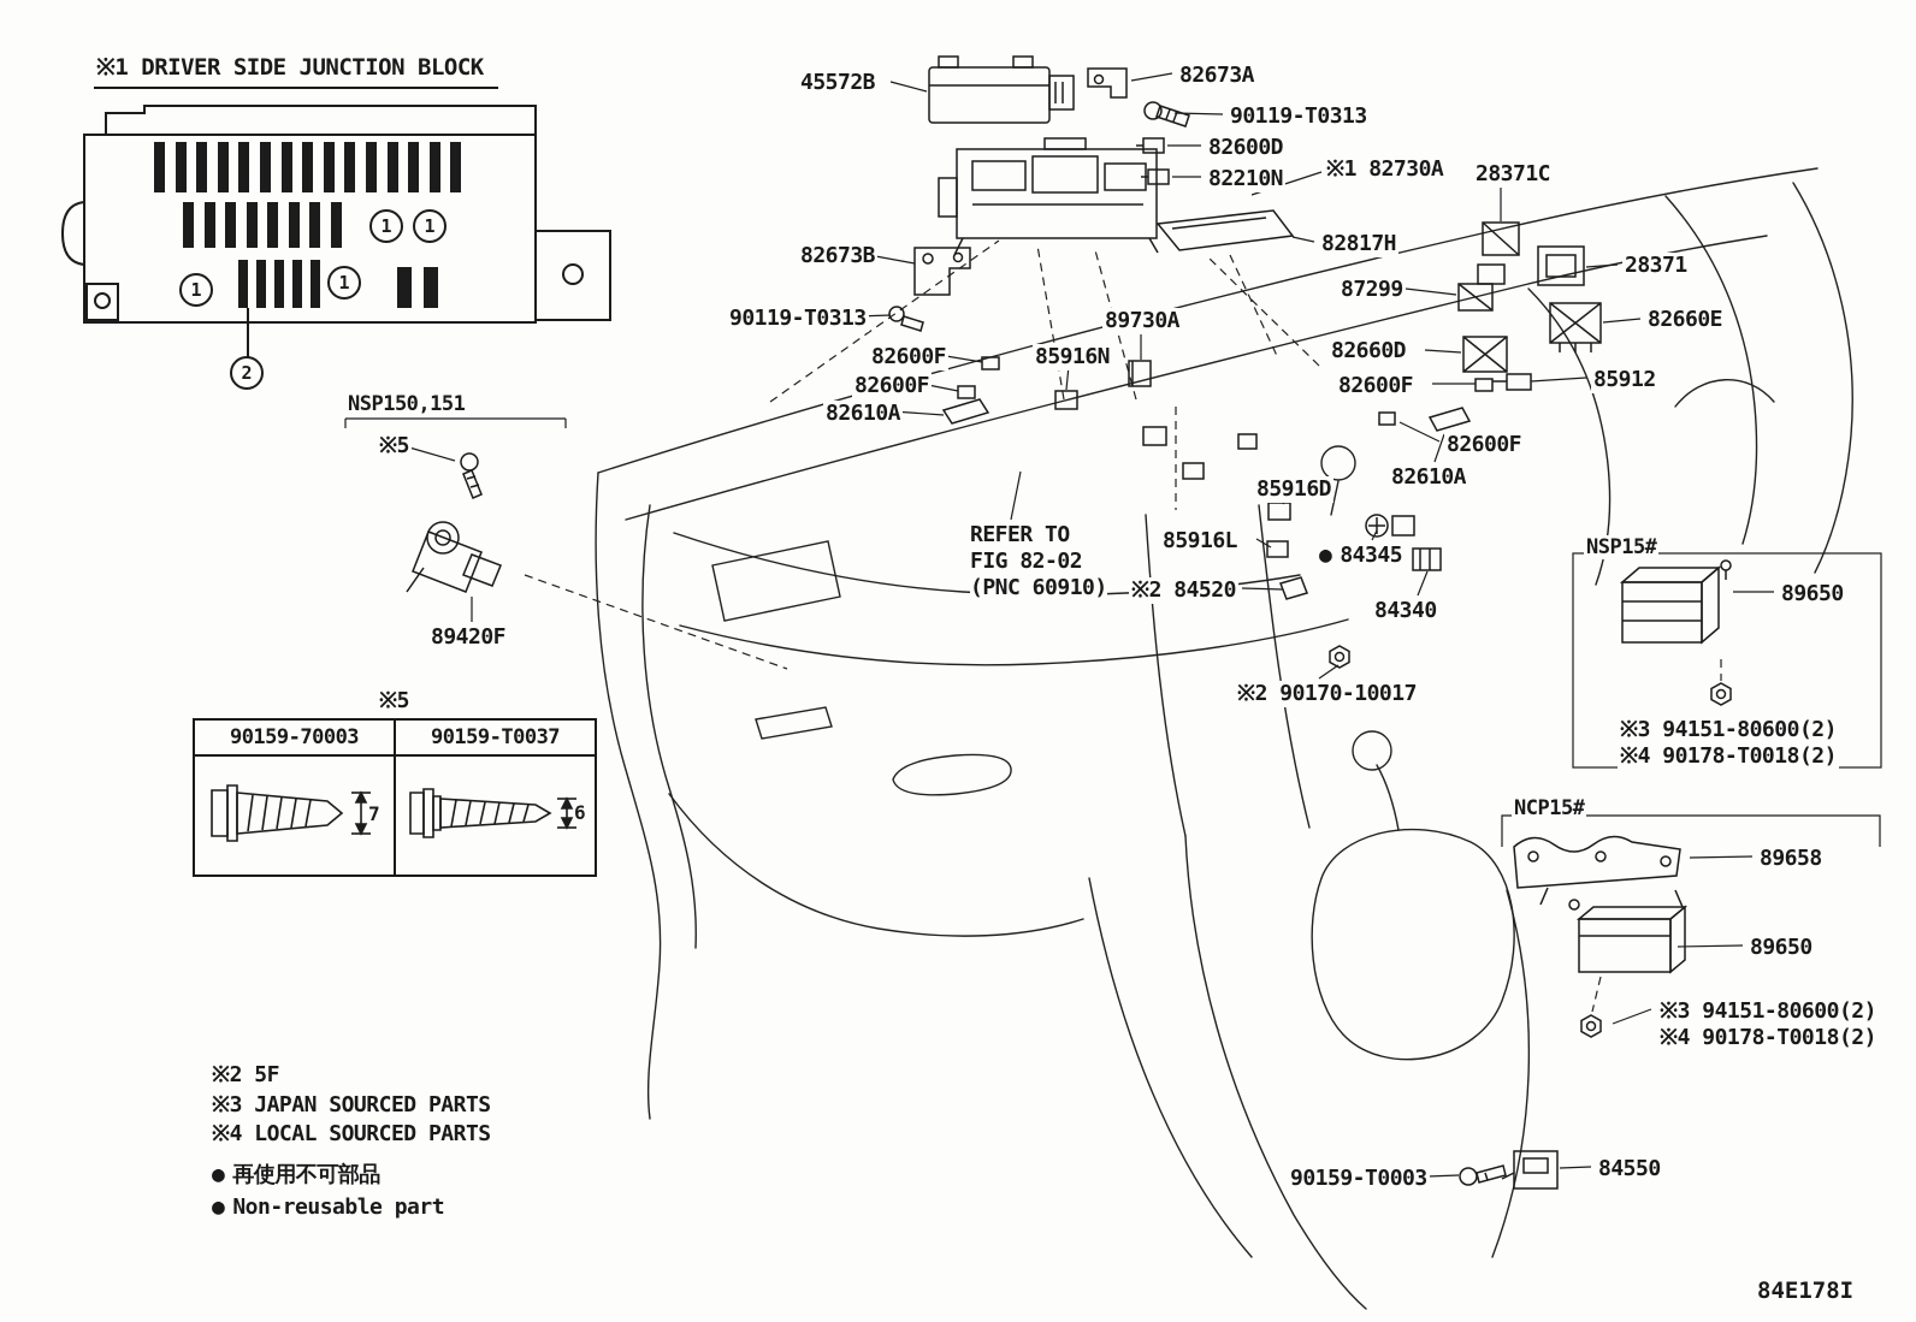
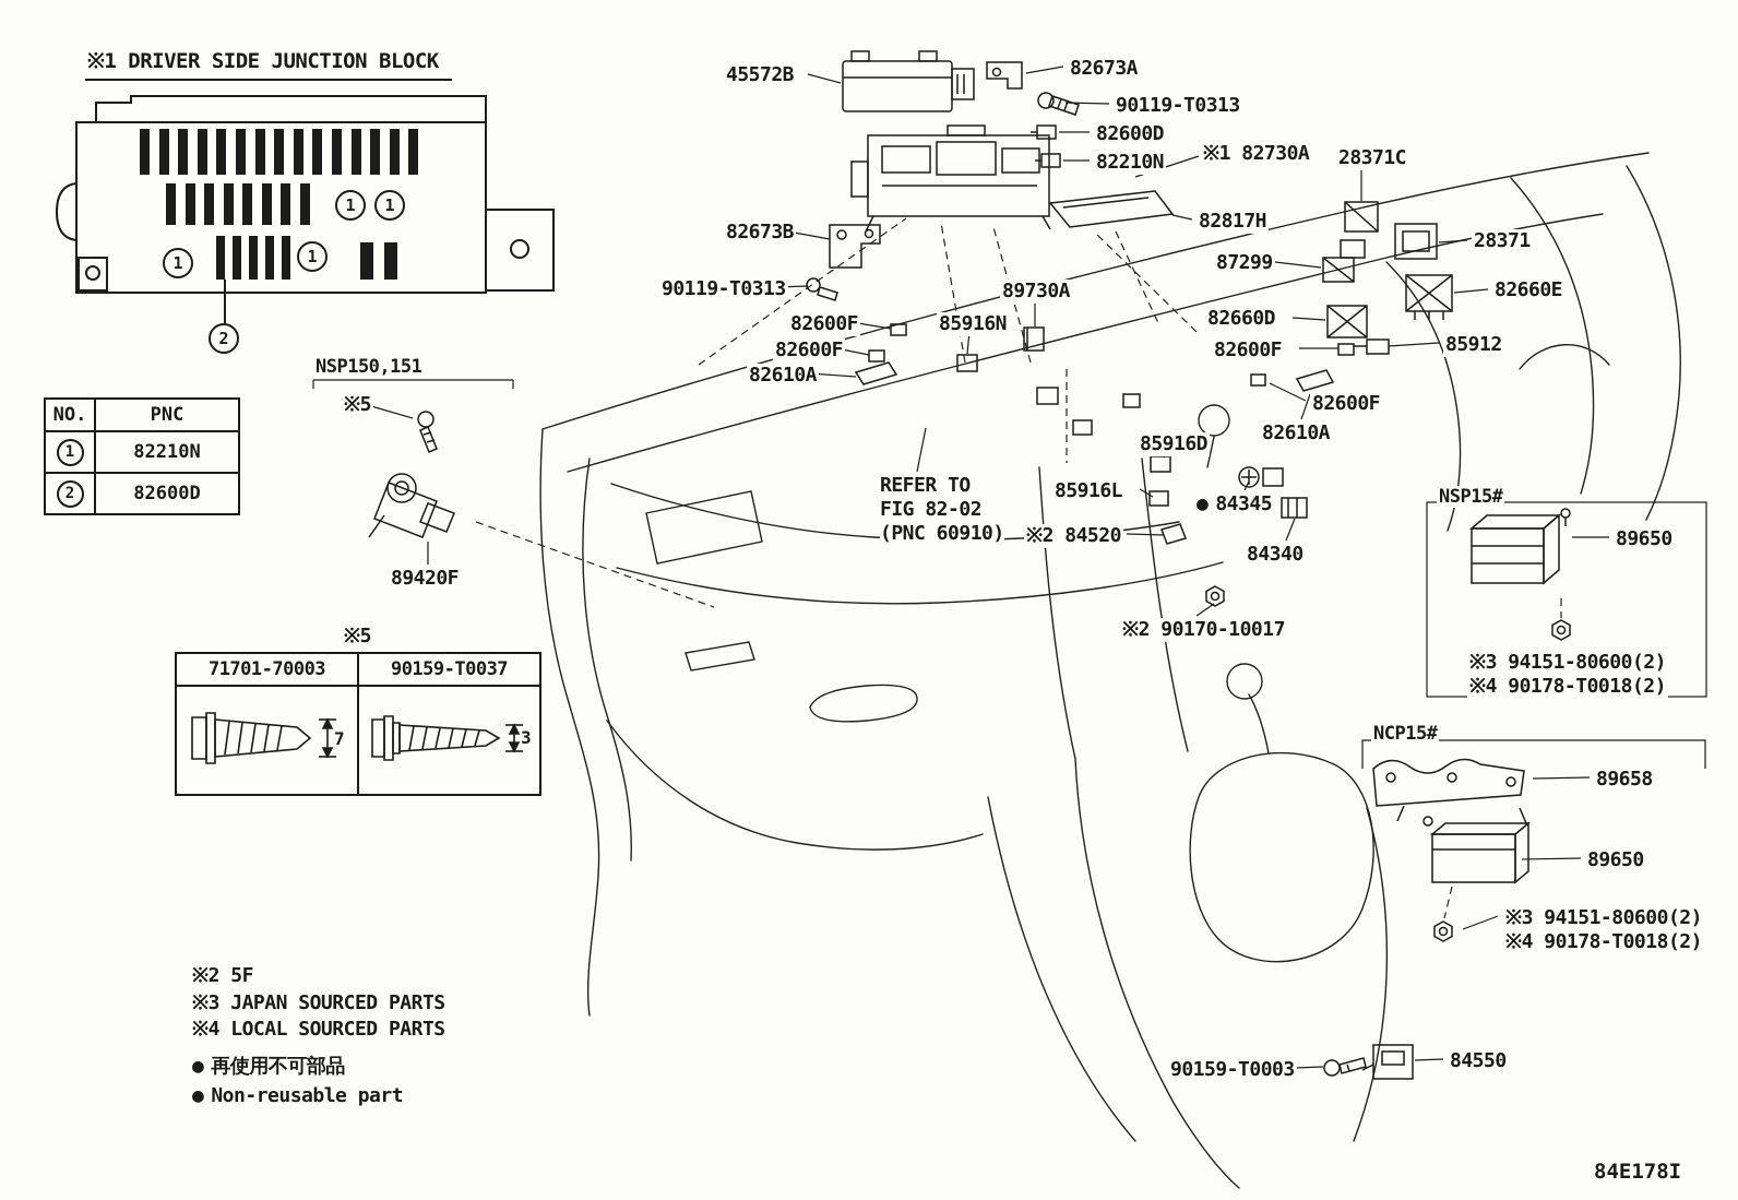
  1
  1
  1
  1
  2
  ※1 DRIVER SIDE JUNCTION BLOCK
  NSP150,151
  NSP15#
  NCP15#
  45572B
  82673A
  90119-T0313
  82600D
  82210N
  ※1 82730A
  28371C
  82817H
  28371
  87299
  82660E
  82673B
  90119-T0313
  89730A
  85916N
  82660D
  82600F
  82600F
  82610A
  82600F
  85912
  82600F
  82610A
  85916D
  85916L
  ● 84345
  ※2 84520
  84340
  89420F
  ※2 90170-10017
  89650
  89658
  89650
  90159-T0003
  84550
  REFER TO
  FIG 82-02
  (PNC 60910)
  ※5
  ※5
  ※3 94151-80600(2)
  ※4 90178-T0018(2)
  ※3 94151-80600(2)
  ※4 90178-T0018(2)
  ※2 5F
  ※3 JAPAN SOURCED PARTS
  ※4 LOCAL SOURCED PARTS
  ● 再使用不可部品
  ● Non-reusable part
+ NO.	PNC
+ 1	82210N
+ 2	82600D
- 90159-70003	90159-T0037
+ 71701-70003	90159-T0037
- 7	6
+ 7	3
  84E178I
